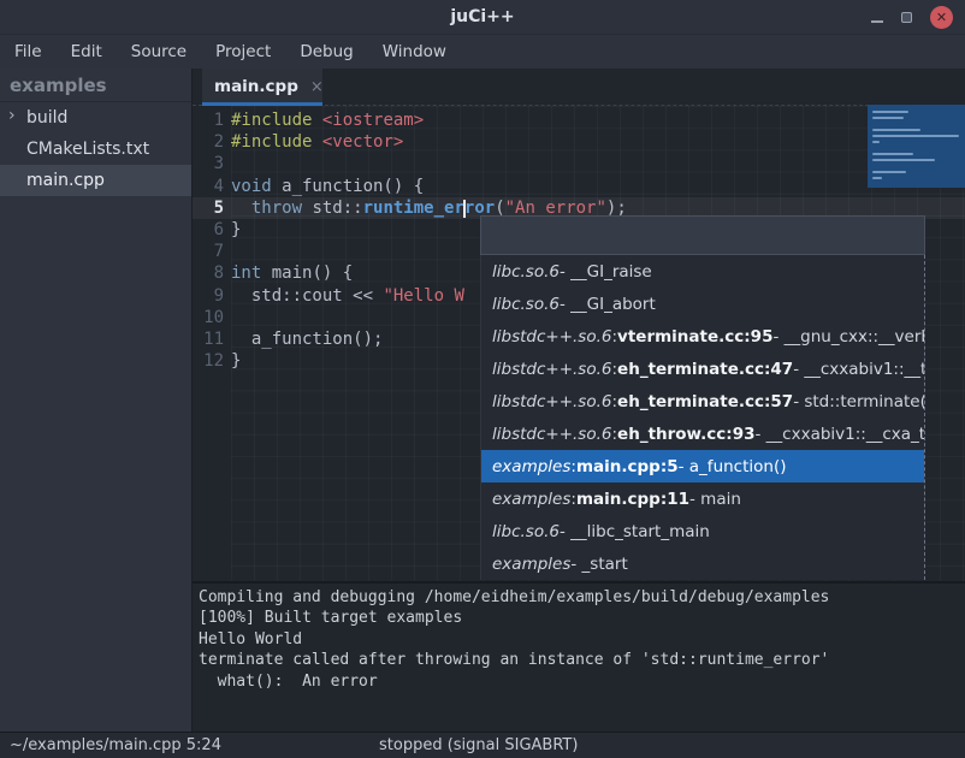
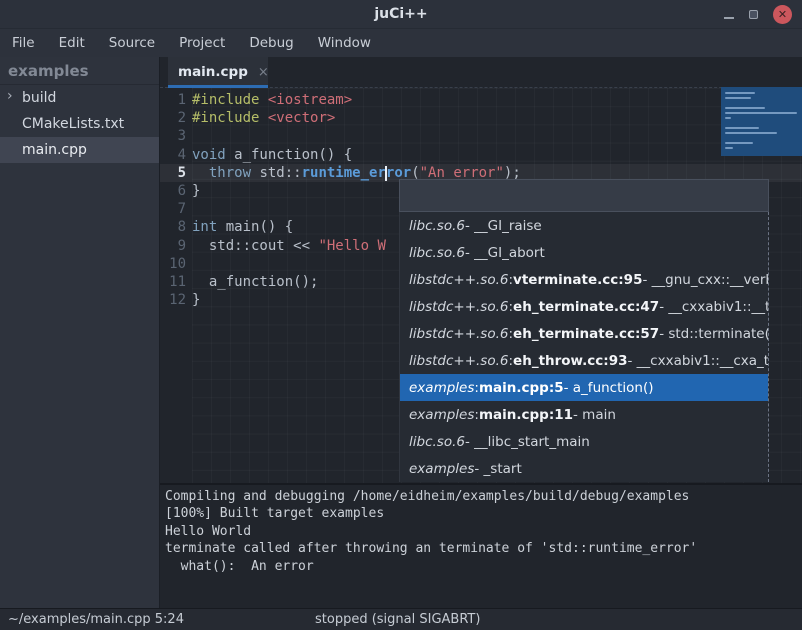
  juCi++
  ✕
  File
  Edit
  Source
  Project
  Debug
  Window
  examples
  ›
  build
  CMakeLists.txt
  main.cpp
  main.cpp
  ×
  1
  #include <iostream>
  2
  #include <vector>
  3
  4
  void a_function() {
  5
  throw std::runtime_error("An error");
  6
  }
  7
  8
  int main() {
  9
  std::cout << "Hello W
  10
  11
  a_function();
  12
  }
  Compiling and debugging /home/eidheim/examples/build/debug/examples
  [100%] Built target examples
  Hello World
- terminate called after throwing an instance of 'std::runtime_error'
+ terminate called after throwing an terminate of 'std::runtime_error'
  what(): An error
  libc.so.6
  - __GI_raise
  libc.so.6
  - __GI_abort
  libstdc++.so.6
  :
  vterminate.cc:95
  - __gnu_cxx::__ver
  libstdc++.so.6
  :
  eh_terminate.cc:47
  - __cxxabiv1::__t
  libstdc++.so.6
  :
  eh_terminate.cc:57
  - std::terminate(
  libstdc++.so.6
  :
  eh_throw.cc:93
  - __cxxabiv1::__cxa_t
  examples
  :
  main.cpp:5
  - a_function()
  examples
  :
  main.cpp:11
  - main
  libc.so.6
  - __libc_start_main
  examples
  - _start
  ~/examples/main.cpp 5:24
  stopped (signal SIGABRT)
